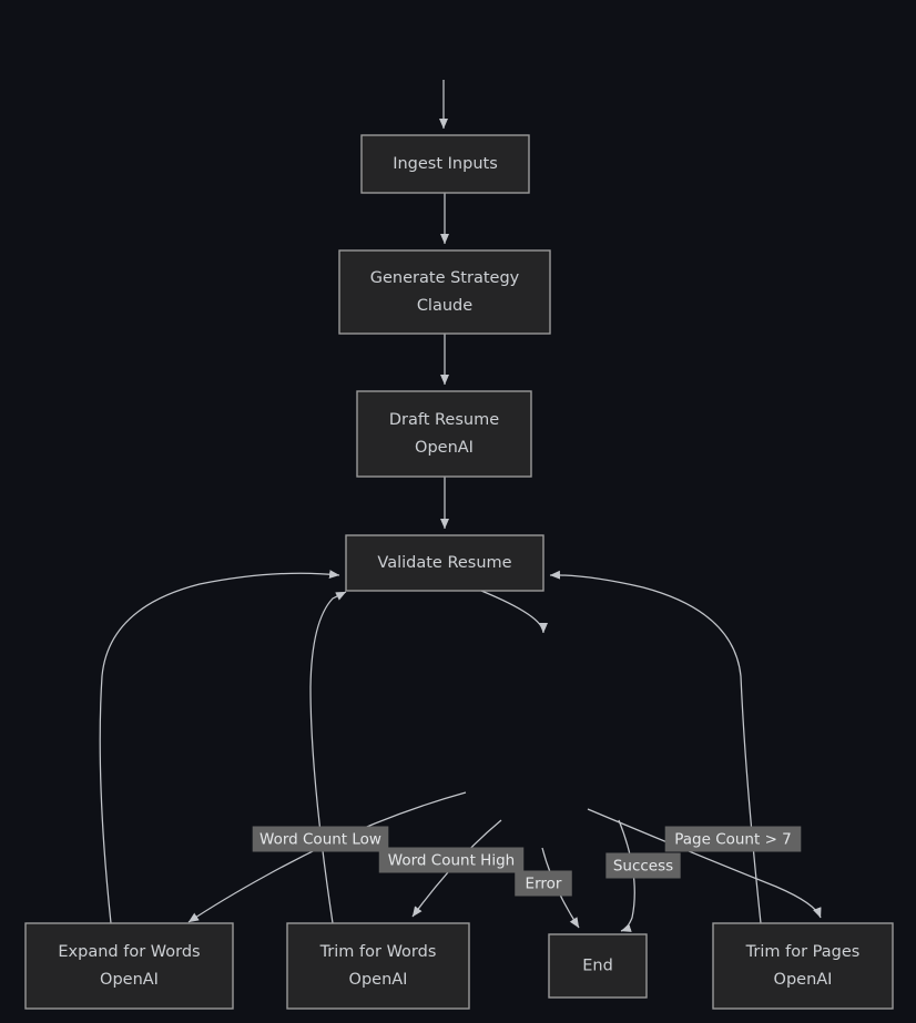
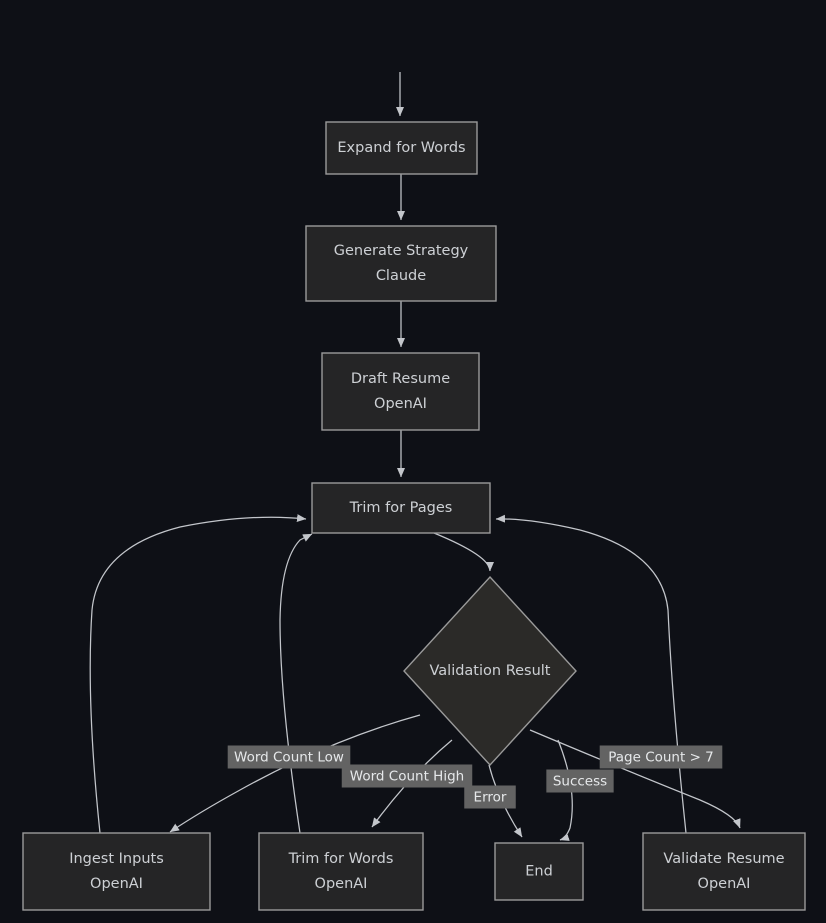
- Ingest Inputs
+ Expand for Words
  Generate Strategy
  Claude
  Draft Resume
  OpenAI
- Validate Resume
+ Trim for Pages
+ Validation Result
- Expand for Words
+ Ingest Inputs
  OpenAI
  Trim for Words
  OpenAI
  End
- Trim for Pages
+ Validate Resume
  OpenAI
  Word Count Low
  Word Count High
  Error
  Success
  Page Count > 7
